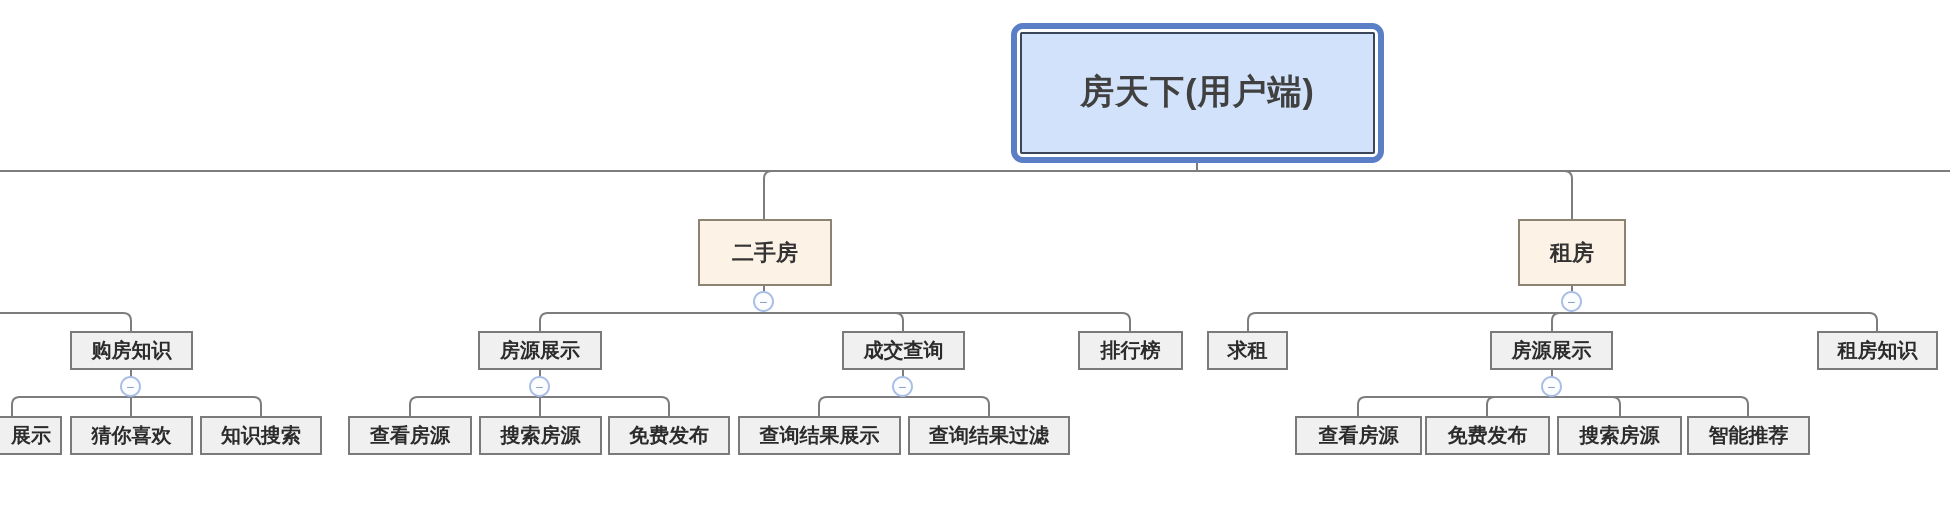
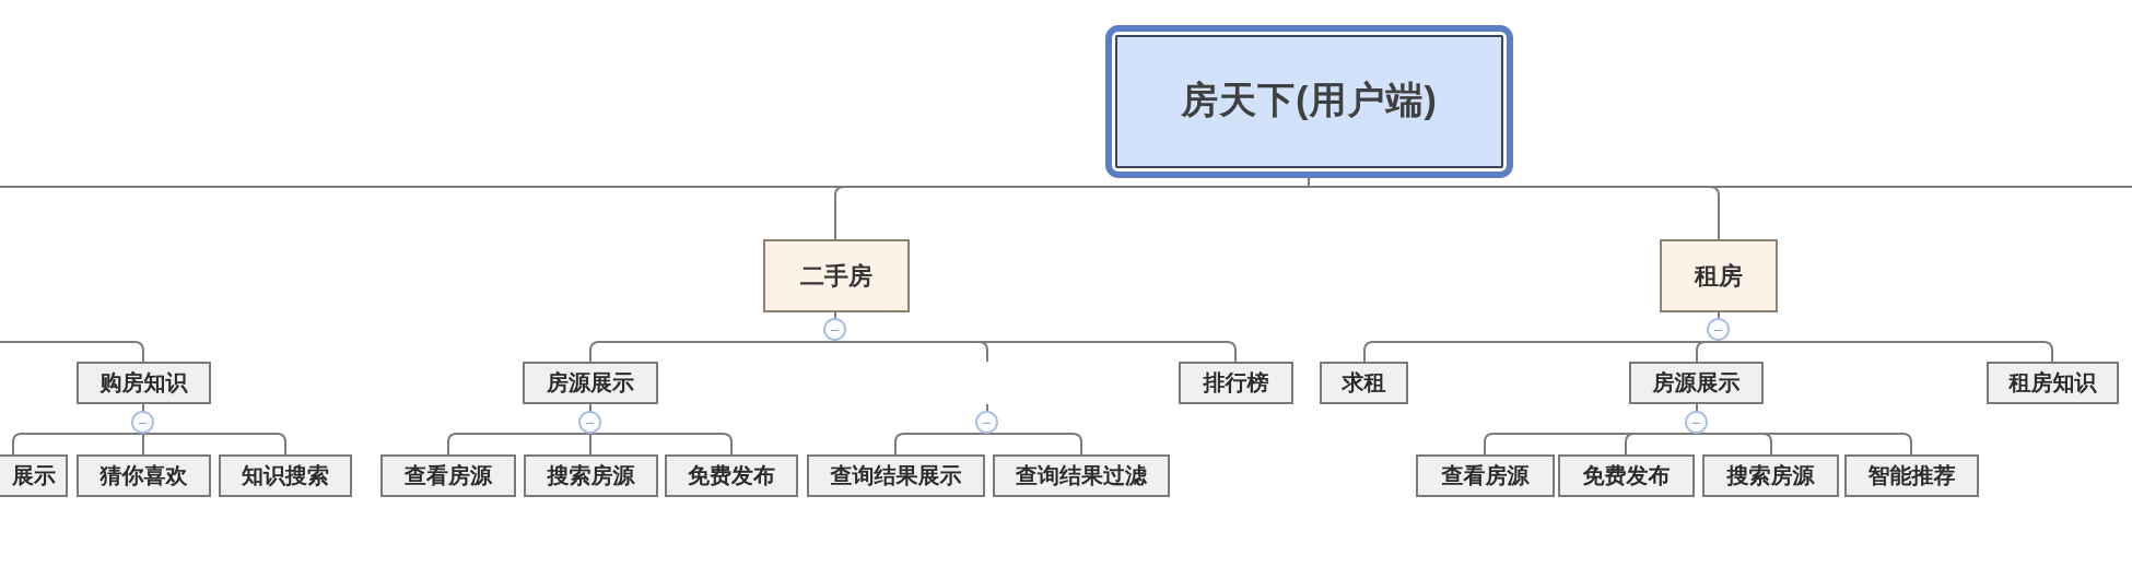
  房天下(用户端)
  二手房
  租房
  购房知识
  房源展示
- 成交查询
  排行榜
  求租
  房源展示
  租房知识
  展示
  猜你喜欢
  知识搜索
  查看房源
  搜索房源
  免费发布
  查询结果展示
  查询结果过滤
  查看房源
  免费发布
  搜索房源
  智能推荐
  −
  −
  −
  −
  −
  −
